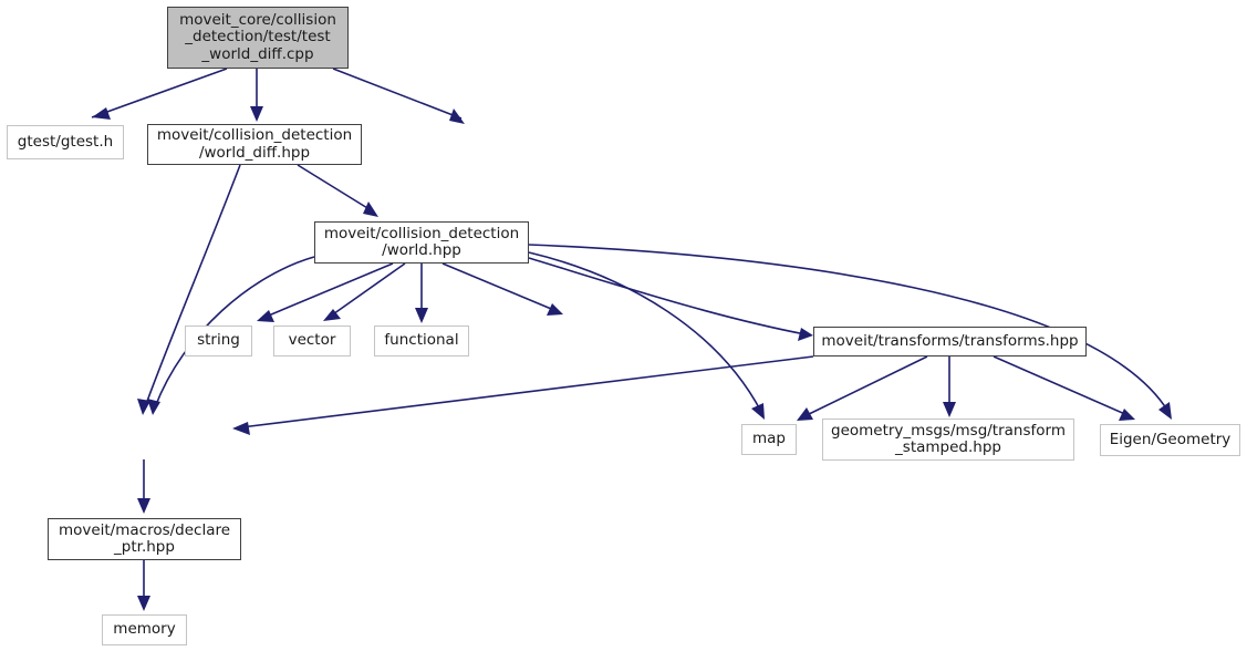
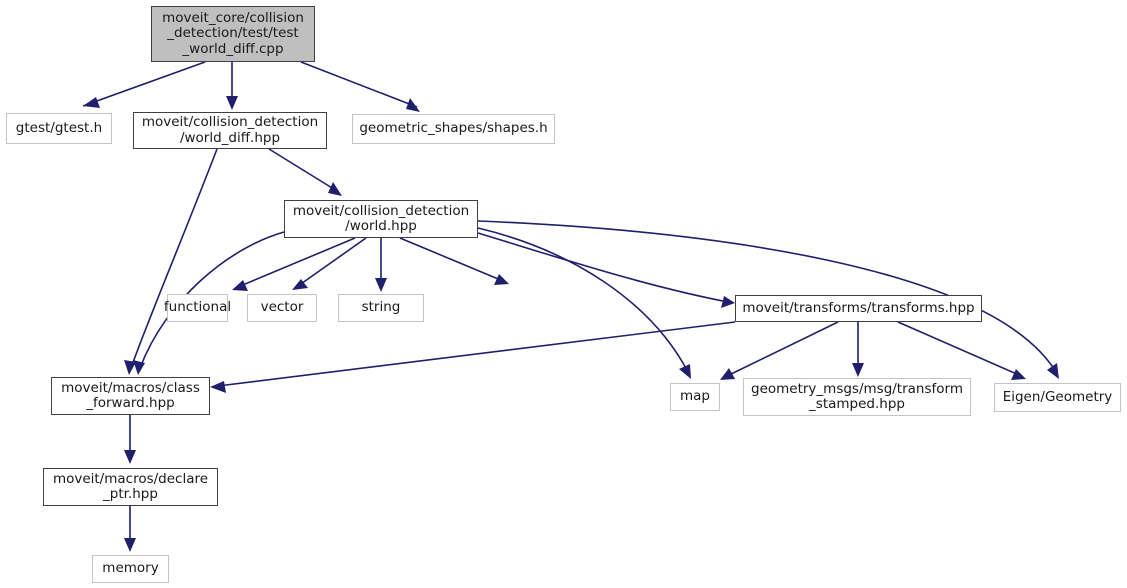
  moveit_core/collision
  _detection/test/test
  _world_diff.cpp
  gtest/gtest.h
  moveit/collision_detection
  /world_diff.hpp
+ geometric_shapes/shapes.h
  moveit/collision_detection
  /world.hpp
- string
+ functional
  vector
- functional
+ string
  moveit/transforms/transforms.hpp
+ moveit/macros/class
+ _forward.hpp
  map
  geometry_msgs/msg/transform
  _stamped.hpp
  Eigen/Geometry
  moveit/macros/declare
  _ptr.hpp
  memory
